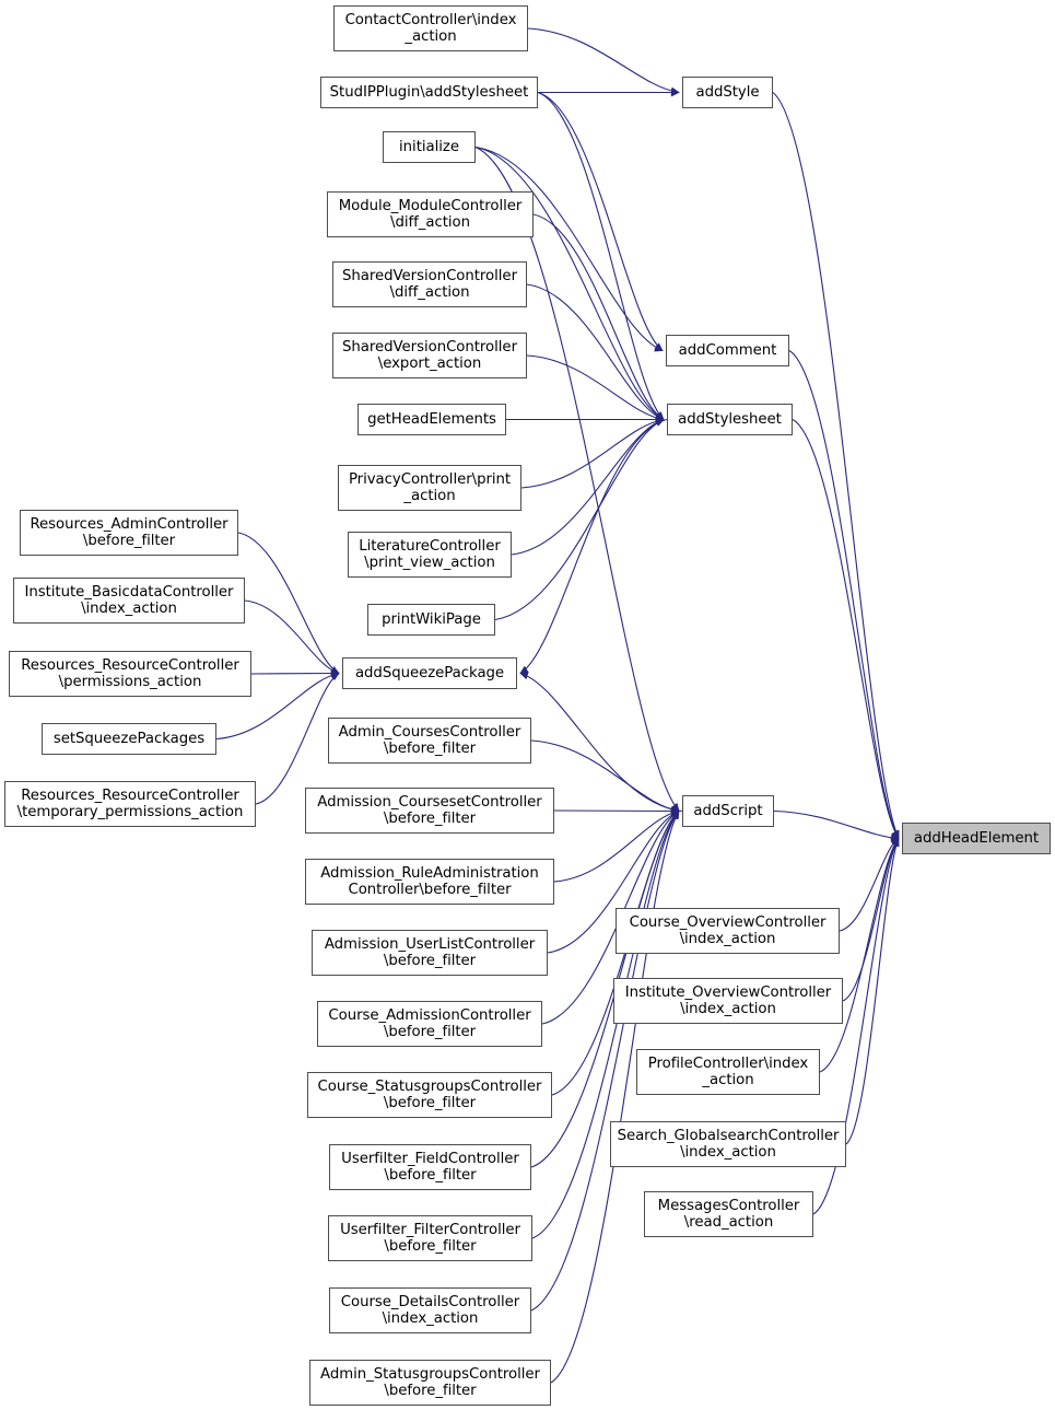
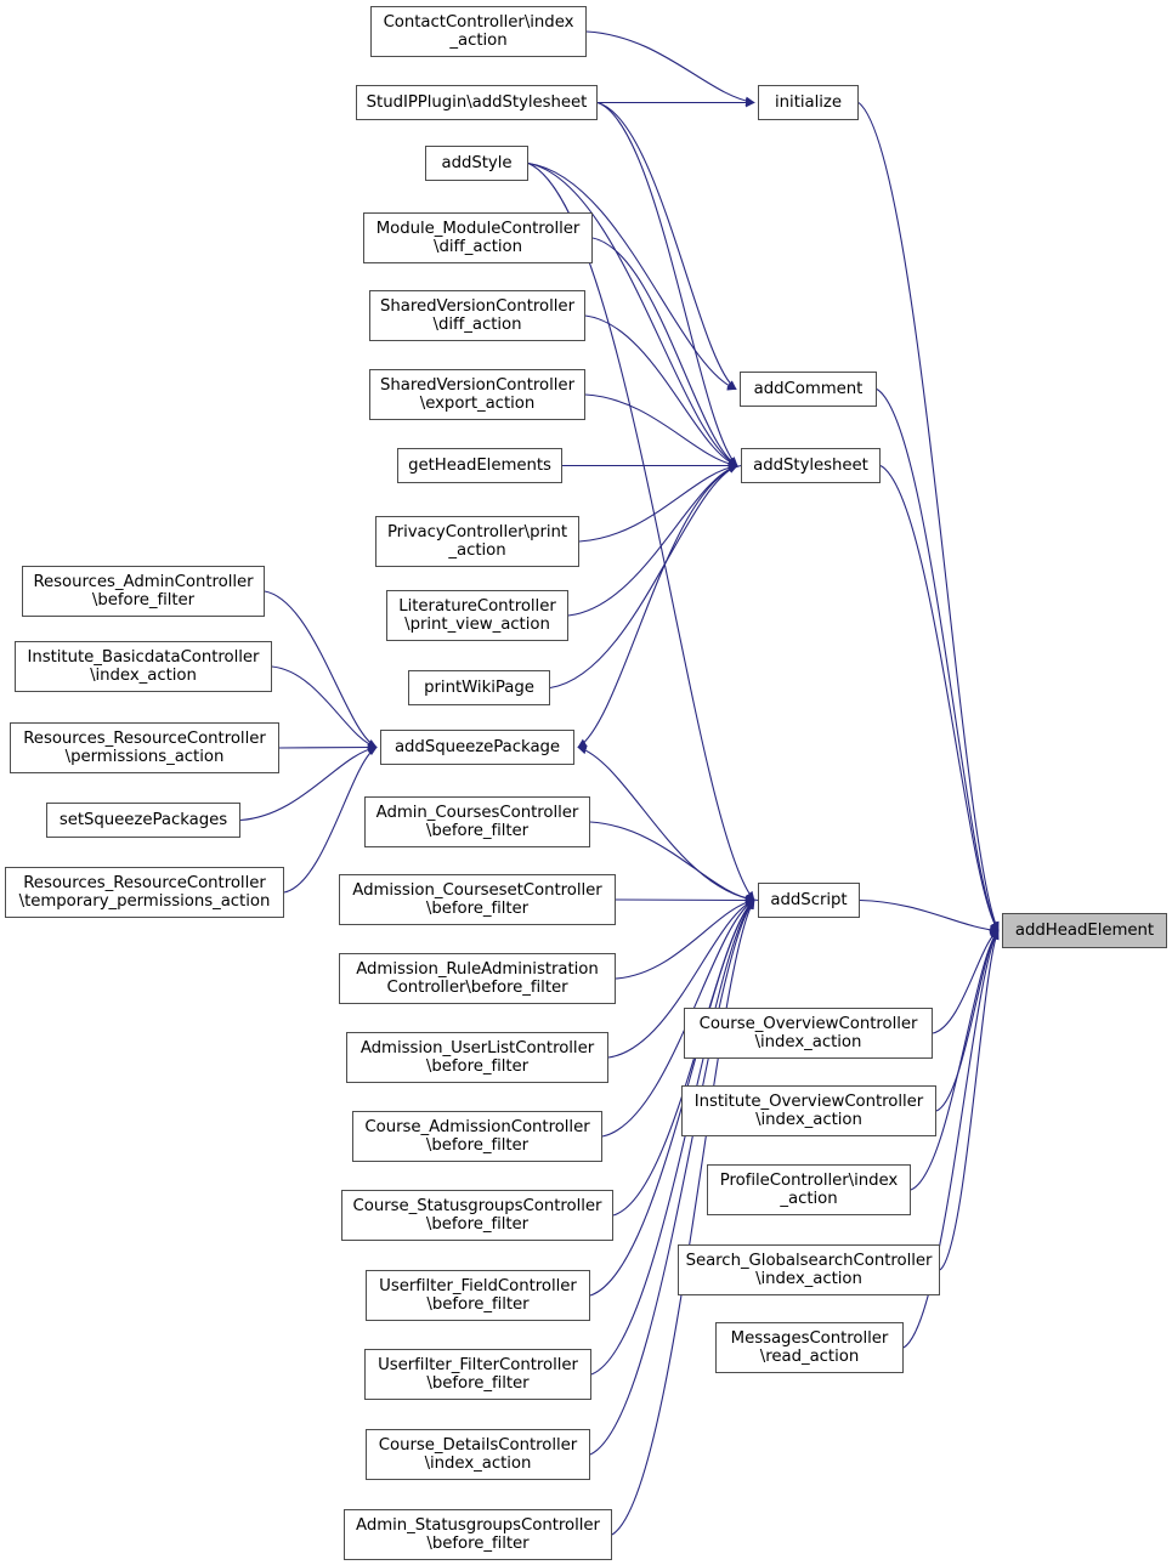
  ContactController\index
  _action
  StudIPPlugin\addStylesheet
- initialize
+ addStyle
  Module_ModuleController
  \diff_action
  SharedVersionController
  \diff_action
  SharedVersionController
  \export_action
  getHeadElements
  PrivacyController\print
  _action
  LiteratureController
  \print_view_action
  printWikiPage
  Resources_AdminController
  \before_filter
  Institute_BasicdataController
  \index_action
  Resources_ResourceController
  \permissions_action
  setSqueezePackages
  Resources_ResourceController
  \temporary_permissions_action
  addSqueezePackage
  Admin_CoursesController
  \before_filter
  Admission_CoursesetController
  \before_filter
  Admission_RuleAdministration
  Controller\before_filter
  Admission_UserListController
  \before_filter
  Course_AdmissionController
  \before_filter
  Course_StatusgroupsController
  \before_filter
  Userfilter_FieldController
  \before_filter
  Userfilter_FilterController
  \before_filter
  Course_DetailsController
  \index_action
  Admin_StatusgroupsController
  \before_filter
- addStyle
+ initialize
  addComment
  addStylesheet
  addScript
  Course_OverviewController
  \index_action
  Institute_OverviewController
  \index_action
  ProfileController\index
  _action
  Search_GlobalsearchController
  \index_action
  MessagesController
  \read_action
  addHeadElement
